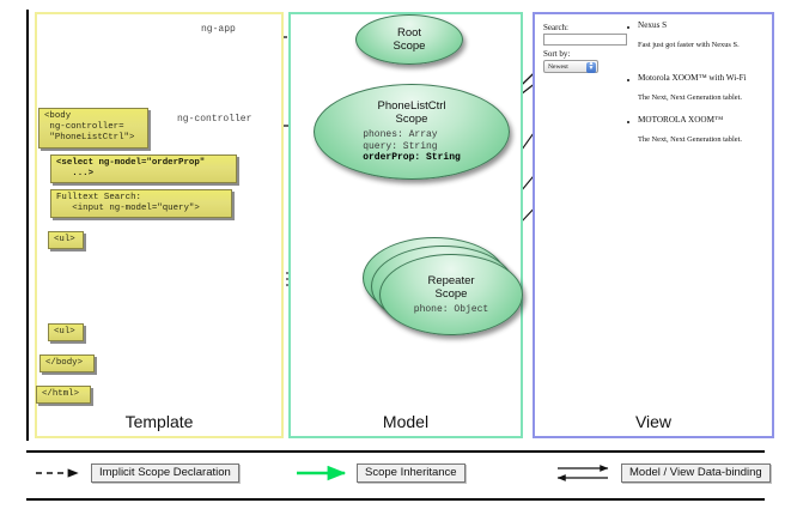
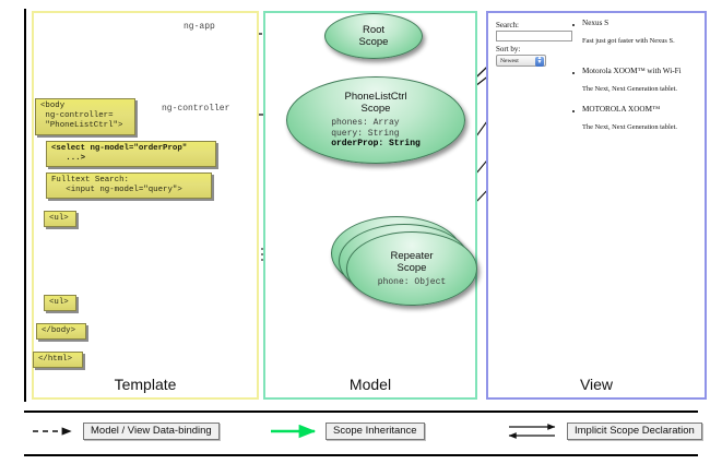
  Template
  <body
  ng-controller=
  "PhoneListCtrl">
  <select ng-model="orderProp"
  ...>
  Fulltext Search:
  <input ng-model="query">
  <ul>
  <ul>
  </body>
  </html>
  ng-app
  ng-controller
  Model
  Root
  Scope
  PhoneListCtrl
  Scope
  phones: Array
  query: String
  orderProp: String
  Repeater
  Scope
  phone: Object
  View
  Search:
  Sort by:
  Nexus S
  Motorola XOOM™ with Wi-Fi
  MOTOROLA XOOM™
- Implicit Scope Declaration
+ Model / View Data-binding
  Scope Inheritance
- Model / View Data-binding
+ Implicit Scope Declaration
